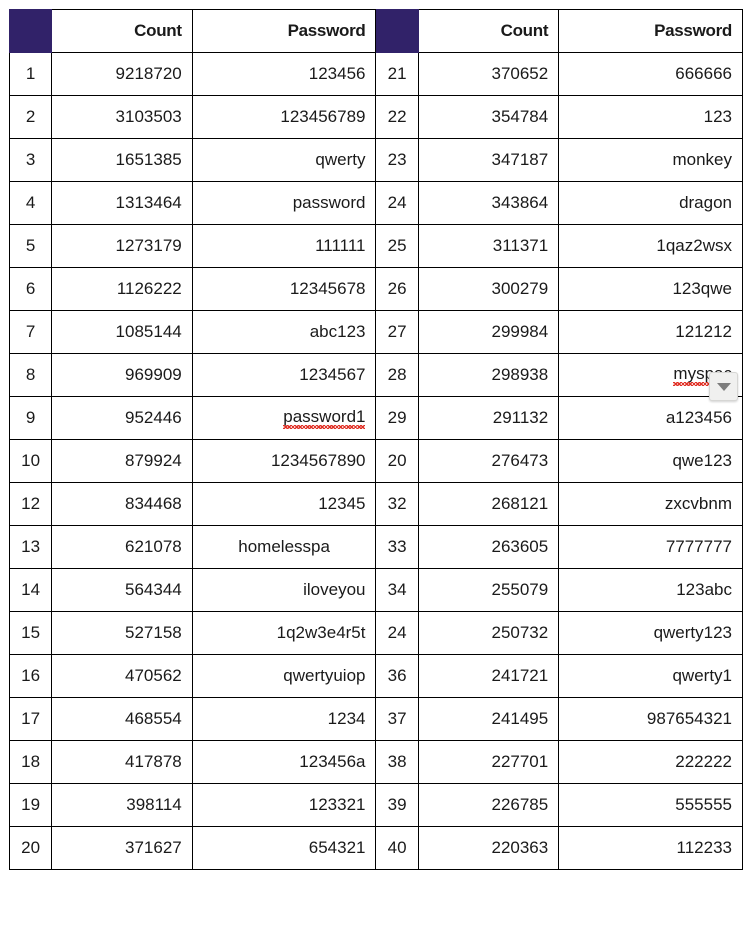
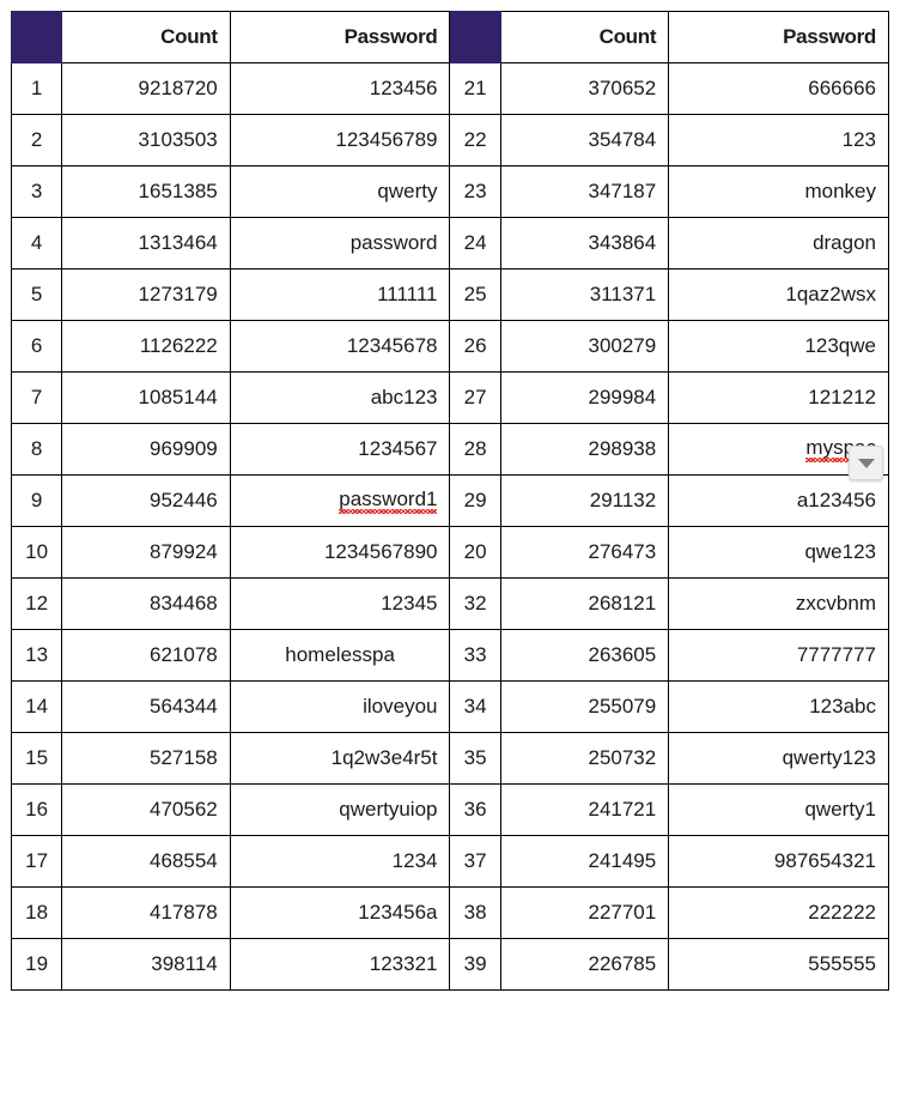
  	Count	Password		Count	Password
  1	9218720	123456	21	370652	666666
  2	3103503	123456789	22	354784	123
  3	1651385	qwerty	23	347187	monkey
  4	1313464	password	24	343864	dragon
  5	1273179	111111	25	311371	1qaz2wsx
  6	1126222	12345678	26	300279	123qwe
  7	1085144	abc123	27	299984	121212
  8	969909	1234567	28	298938	mys
  9	952446	password1	29	291132	a123456
  10	879924	1234567890	20	276473	qwe123
  12	834468	12345	32	268121	zxcvbnm
  13	621078	homelesspa	33	263605	7777777
  14	564344	iloveyou	34	255079	123abc
- 15	527158	1q2w3e4r5t	24	250732	qwerty123
+ 15	527158	1q2w3e4r5t	35	250732	qwerty123
  16	470562	qwertyuiop	36	241721	qwerty1
  17	468554	1234	37	241495	987654321
  18	417878	123456a	38	227701	222222
  19	398114	123321	39	226785	555555
- 20	371627	654321	40	220363	112233
